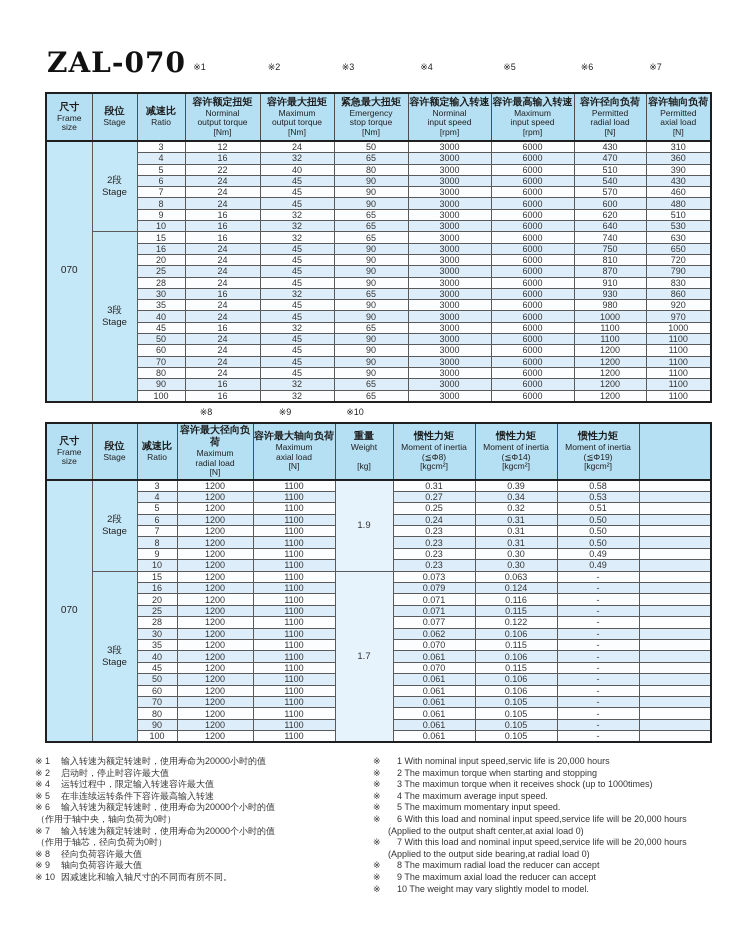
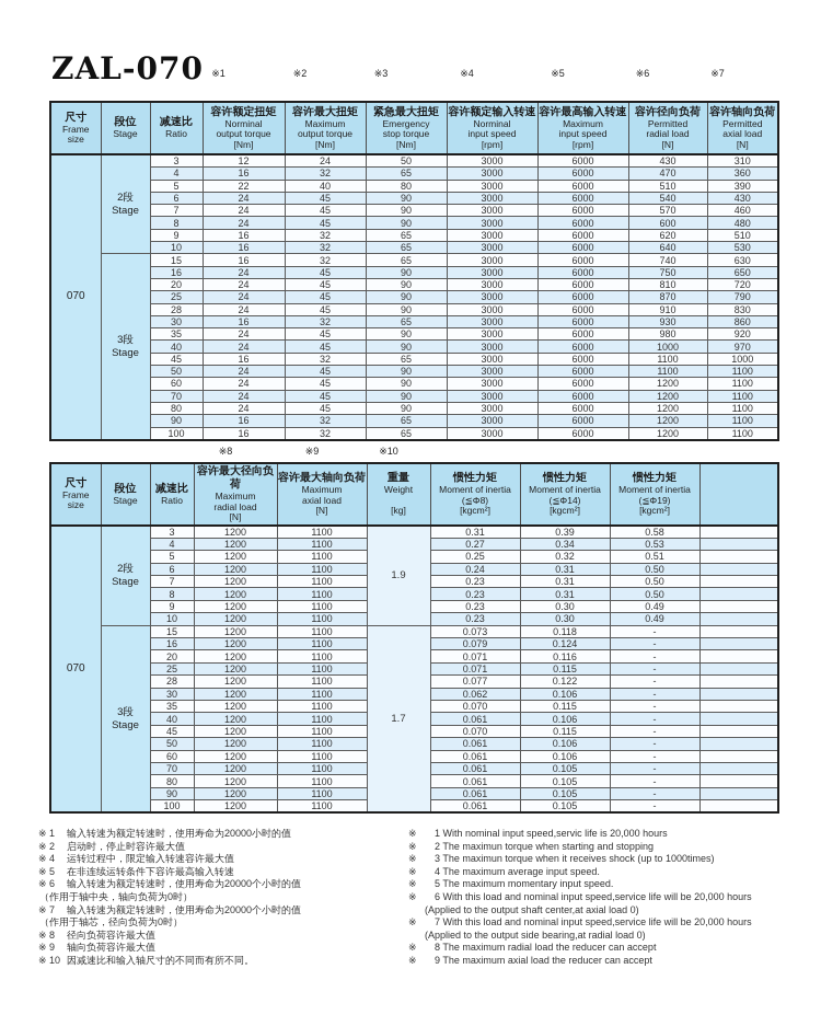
  ZAL-070
  			※1	※2	※3	※4	※5	※6	※7
  尺寸Framesize	段位Stage	减速比Ratio	容许额定扭矩Norminaloutput torque[Nm]	容许最大扭矩Maximumoutput torque[Nm]	紧急最大扭矩Emergencystop torque[Nm]	容许额定输入转速Norminalinput speed[rpm]	容许最高输入转速Maximuminput speed[rpm]	容许径向负荷Permittedradial load[N]	容许轴向负荷Permittedaxial load[N]
  070	2段Stage	3	12	24	50	3000	6000	430	310
  4	16	32	65	3000	6000	470	360
  5	22	40	80	3000	6000	510	390
  6	24	45	90	3000	6000	540	430
  7	24	45	90	3000	6000	570	460
  8	24	45	90	3000	6000	600	480
  9	16	32	65	3000	6000	620	510
  10	16	32	65	3000	6000	640	530
  3段Stage	15	16	32	65	3000	6000	740	630
  16	24	45	90	3000	6000	750	650
  20	24	45	90	3000	6000	810	720
  25	24	45	90	3000	6000	870	790
  28	24	45	90	3000	6000	910	830
  30	16	32	65	3000	6000	930	860
  35	24	45	90	3000	6000	980	920
  40	24	45	90	3000	6000	1000	970
  45	16	32	65	3000	6000	1100	1000
  50	24	45	90	3000	6000	1100	1100
  60	24	45	90	3000	6000	1200	1100
  70	24	45	90	3000	6000	1200	1100
  80	24	45	90	3000	6000	1200	1100
  90	16	32	65	3000	6000	1200	1100
  100	16	32	65	3000	6000	1200	1100
  			※8	※9	※10
  尺寸Framesize	段位Stage	减速比Ratio	容许最大径向负荷Maximumradial load[N]	容许最大轴向负荷Maximumaxial load[N]	重量Weight [kg]	惯性力矩Moment of inertia(≦Φ8)[kgcm²]	惯性力矩Moment of inertia(≦Φ14)[kgcm²]	惯性力矩Moment of inertia(≦Φ19)[kgcm²]
  070	2段Stage	3	1200	1100	1.9	0.31	0.39	0.58
  4	1200	1100	0.27	0.34	0.53
  5	1200	1100	0.25	0.32	0.51
  6	1200	1100	0.24	0.31	0.50
  7	1200	1100	0.23	0.31	0.50
  8	1200	1100	0.23	0.31	0.50
  9	1200	1100	0.23	0.30	0.49
  10	1200	1100	0.23	0.30	0.49
- 3段Stage	15	1200	1100	1.7	0.073	0.063	-
+ 3段Stage	15	1200	1100	1.7	0.073	0.118	-
  16	1200	1100	0.079	0.124	-
  20	1200	1100	0.071	0.116	-
  25	1200	1100	0.071	0.115	-
  28	1200	1100	0.077	0.122	-
  30	1200	1100	0.062	0.106	-
  35	1200	1100	0.070	0.115	-
  40	1200	1100	0.061	0.106	-
  45	1200	1100	0.070	0.115	-
  50	1200	1100	0.061	0.106	-
  60	1200	1100	0.061	0.106	-
  70	1200	1100	0.061	0.105	-
  80	1200	1100	0.061	0.105	-
  90	1200	1100	0.061	0.105	-
  100	1200	1100	0.061	0.105	-
  ※ 1 输入转速为额定转速时，使用寿命为20000小时的值
  ※ 2 启动时，停止时容许最大值
  ※ 4 运转过程中，限定输入转速容许最大值
  ※ 5 在非连续运转条件下容许最高输入转速
  ※ 6 输入转速为额定转速时，使用寿命为20000个小时的值
  （作用于轴中央，轴向负荷为0时）
  ※ 7 输入转速为额定转速时，使用寿命为20000个小时的值
  （作用于轴芯，径向负荷为0时）
  ※ 8 径向负荷容许最大值
  ※ 9 轴向负荷容许最大值
  ※ 10 因减速比和输入轴尺寸的不同而有所不同。
  ※ 1 With nominal input speed,servic life is 20,000 hours
  ※ 2 The maximun torque when starting and stopping
  ※ 3 The maximun torque when it receives shock (up to 1000times)
  ※ 4 The maximum average input speed.
  ※ 5 The maximum momentary input speed.
  ※ 6 With this load and nominal input speed,service life will be 20,000 hours
  (Applied to the output shaft center,at axial load 0)
  ※ 7 With this load and nominal input speed,service life will be 20,000 hours
  (Applied to the output side bearing,at radial load 0)
  ※ 8 The maximum radial load the reducer can accept
  ※ 9 The maximum axial load the reducer can accept
- ※ 10 The weight may vary slightly model to model.
